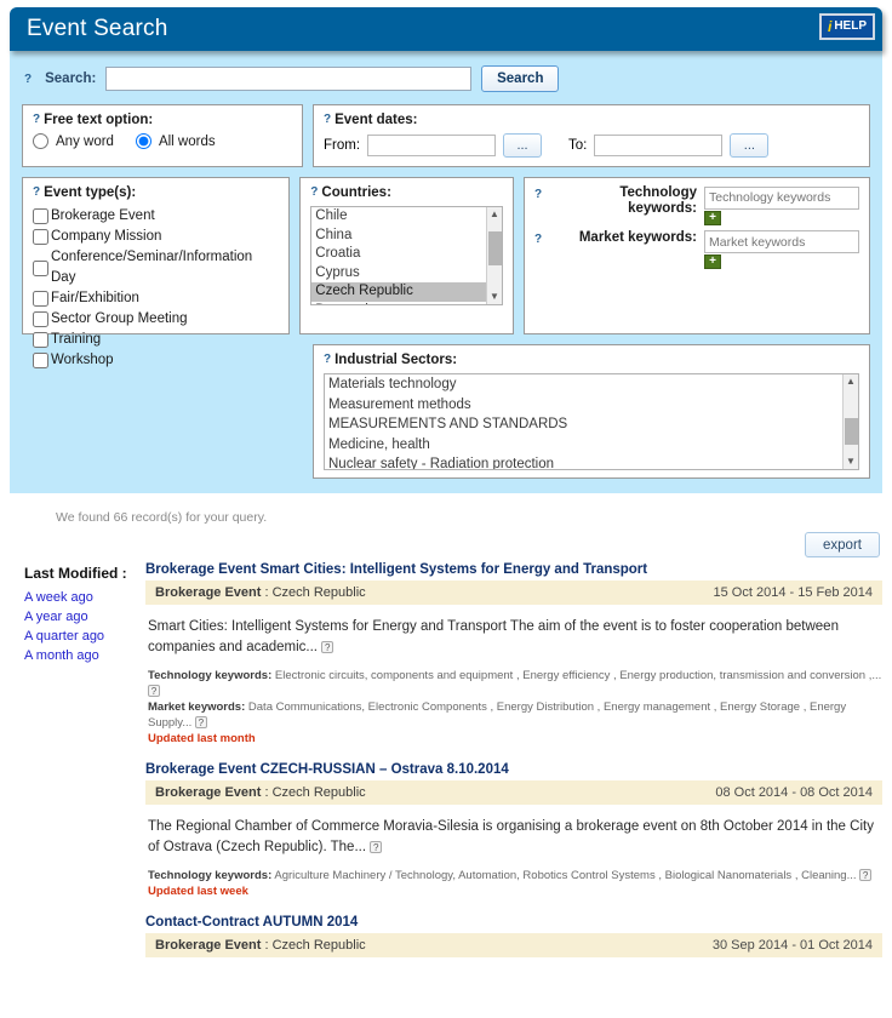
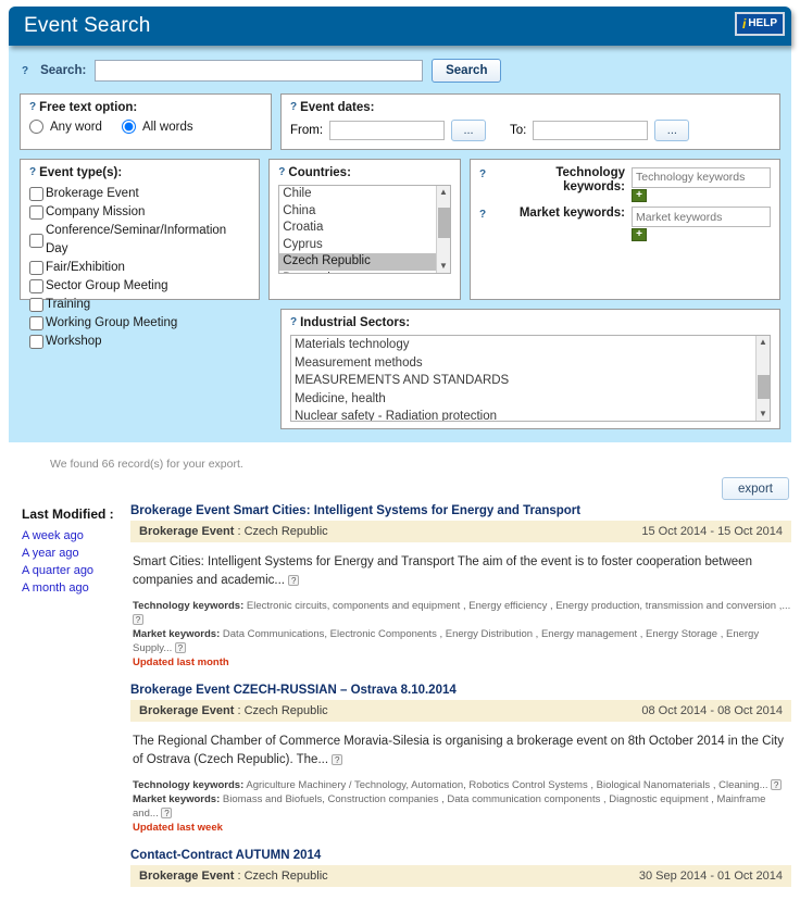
  Event Search
  i
  HELP
  ?
  Search:
  Search
  ?
  Free text option:
  Any word
  All words
  ?
  Event dates:
  From:
  ...
  To:
  ...
  ?
  Event type(s):
  Brokerage Event
  Company Mission
  Conference/Seminar/Information Day
  Fair/Exhibition
  Sector Group Meeting
  Training
+ Working Group Meeting
  Workshop
  ?
  Countries:
  Chile
  China
  Croatia
  Cyprus
  Czech Republic
  ▲
  ▼
  ?
  Technology keywords:
  Technology keywords
  +
  ?
  Market keywords:
  Market keywords
  +
  ?
  Industrial Sectors:
  Materials technology
  Measurement methods
  MEASUREMENTS AND STANDARDS
  Medicine, health
  Nuclear safety - Radiation protection
  ▲
  ▼
- We found 66 record(s) for your query.
+ We found 66 record(s) for your export.
  export
  Last Modified :
  A week ago
  A year ago
  A quarter ago
  A month ago
  Brokerage Event Smart Cities: Intelligent Systems for Energy and Transport
  Brokerage Event : Czech Republic
- 15 Oct 2014 - 15 Feb 2014
+ 15 Oct 2014 - 15 Oct 2014
  Smart Cities: Intelligent Systems for Energy and Transport The aim of the event is to foster cooperation between companies and academic... ?
  Technology keywords: Electronic circuits, components and equipment , Energy efficiency , Energy production, transmission and conversion ,... ?
  Market keywords: Data Communications, Electronic Components , Energy Distribution , Energy management , Energy Storage , Energy Supply... ?
  Updated last month
  Brokerage Event CZECH-RUSSIAN – Ostrava 8.10.2014
  Brokerage Event : Czech Republic
  08 Oct 2014 - 08 Oct 2014
  The Regional Chamber of Commerce Moravia-Silesia is organising a brokerage event on 8th October 2014 in the City of Ostrava (Czech Republic). The... ?
  Technology keywords: Agriculture Machinery / Technology, Automation, Robotics Control Systems , Biological Nanomaterials , Cleaning... ?
+ Market keywords: Biomass and Biofuels, Construction companies , Data communication components , Diagnostic equipment , Mainframe and... ?
  Updated last week
  Contact-Contract AUTUMN 2014
  Brokerage Event : Czech Republic
  30 Sep 2014 - 01 Oct 2014
